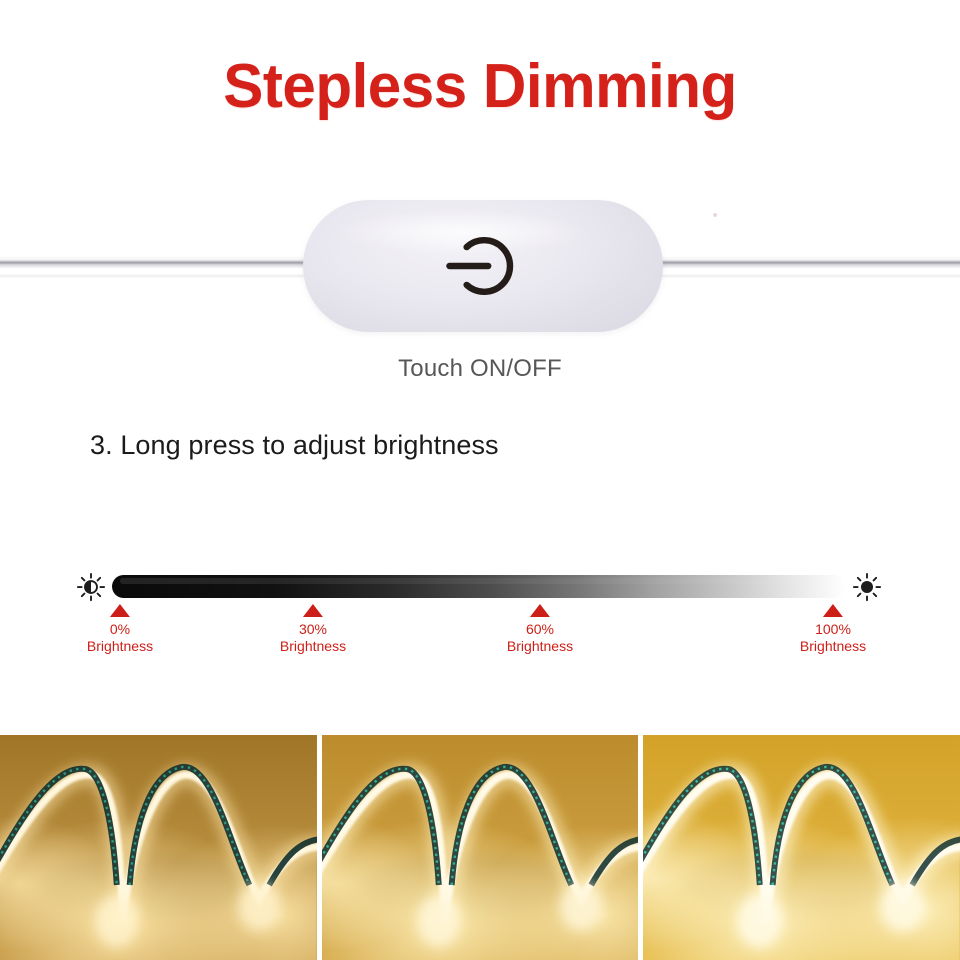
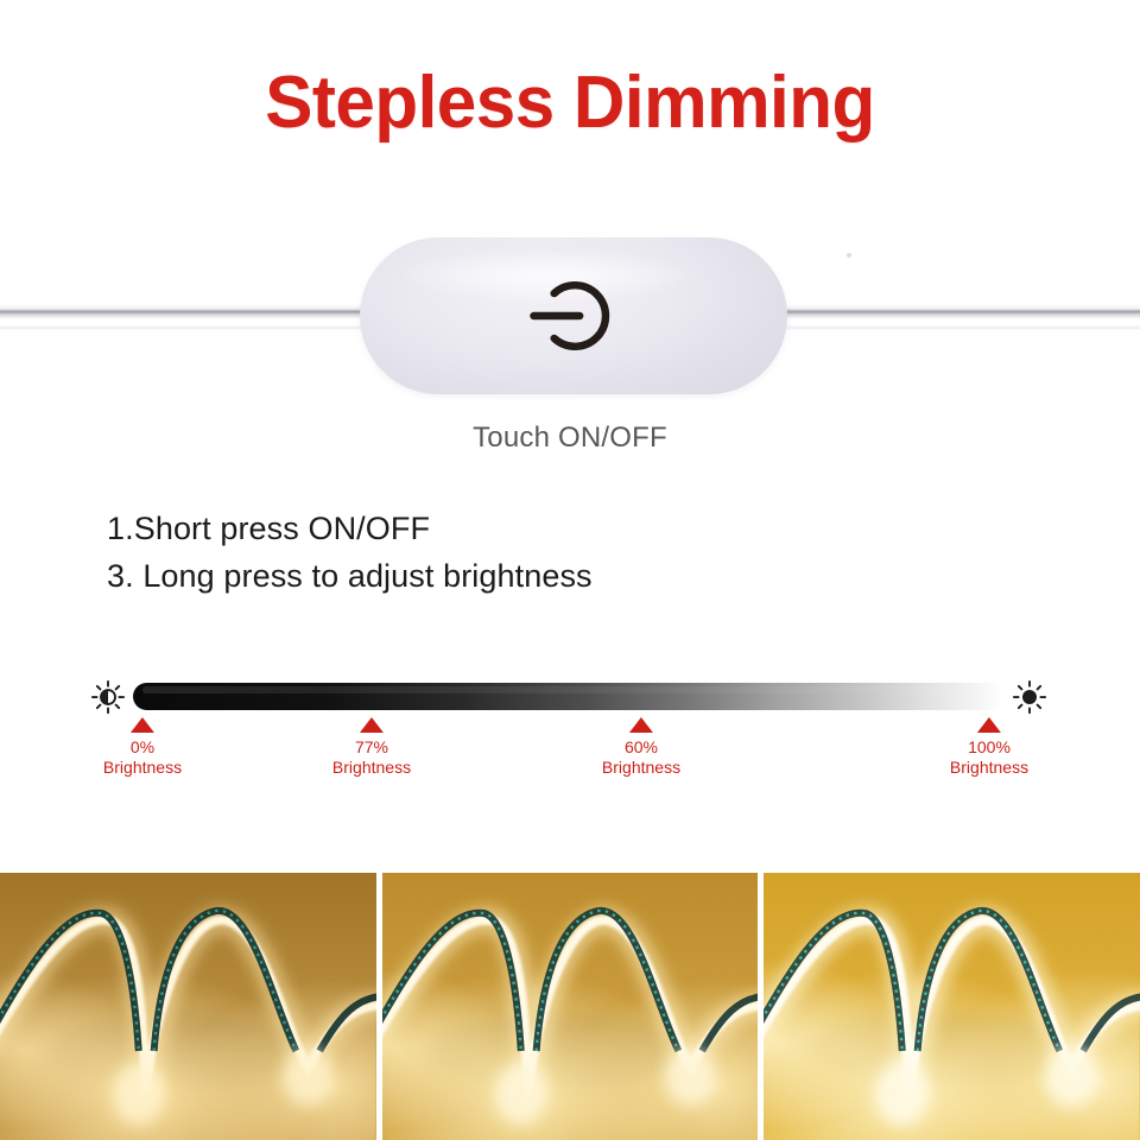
  Stepless Dimming
  Touch ON/OFF
+ 1.Short press ON/OFF
  3. Long press to adjust brightness
  0%
  Brightness
- 30%
+ 77%
  Brightness
  60%
  Brightness
  100%
  Brightness
